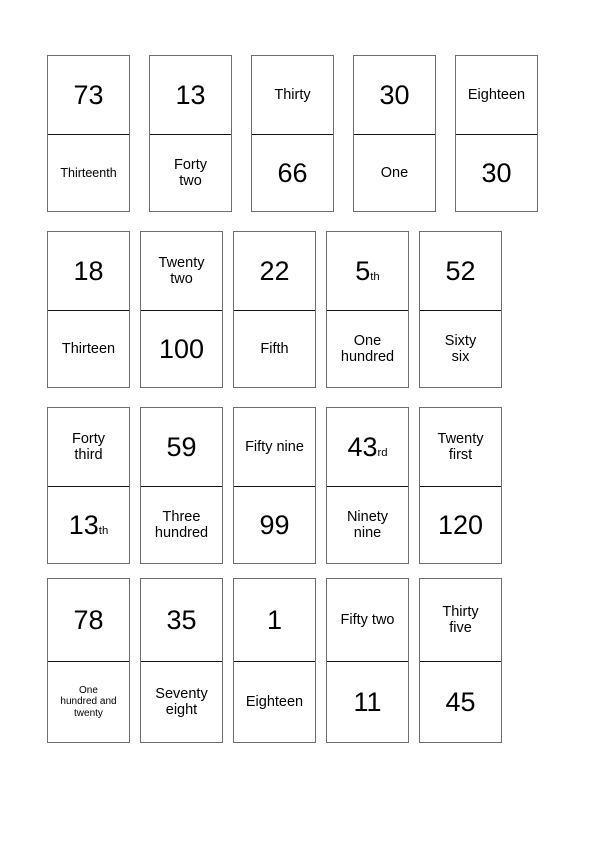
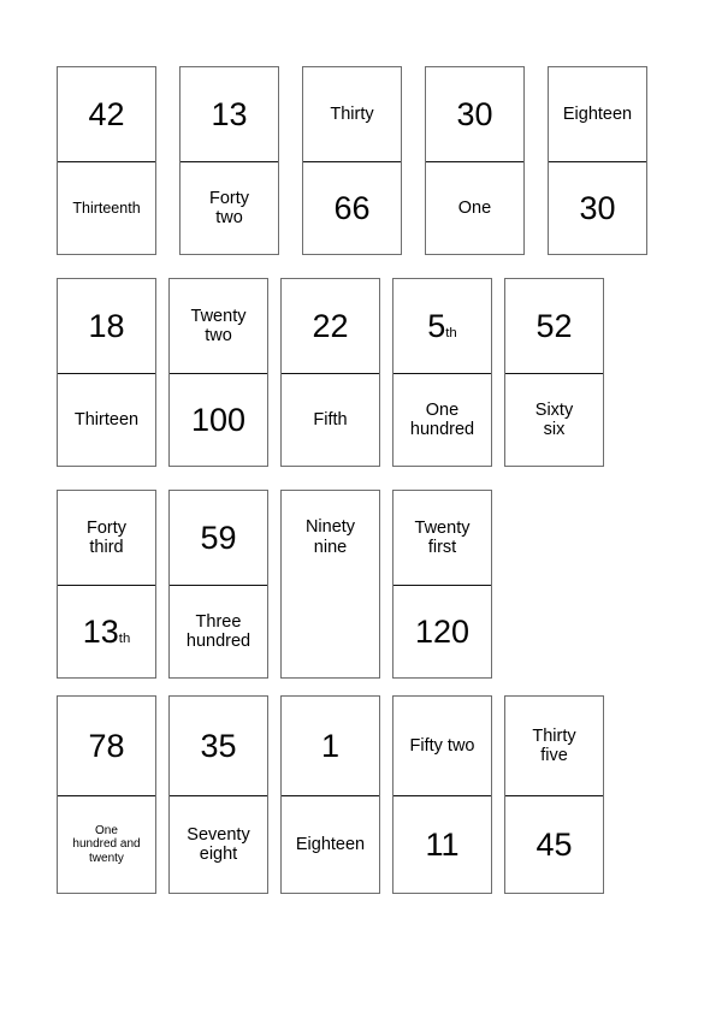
- 73
+ 42
  Thirteenth
  13
  Forty
  two
  Thirty
  66
  30
  One
  Eighteen
  30
  18
  Thirteen
  Twenty
  two
  100
  22
  Fifth
  5th
  One
  hundred
  52
  Sixty
  six
  Forty
  third
  13th
  59
  Three
  hundred
- Fifty nine
- 99
- 43rd
  Ninety
  nine
  Twenty
  first
  120
  78
  One
  hundred and
  twenty
  35
  Seventy
  eight
  1
  Eighteen
  Fifty two
  11
  Thirty
  five
  45
